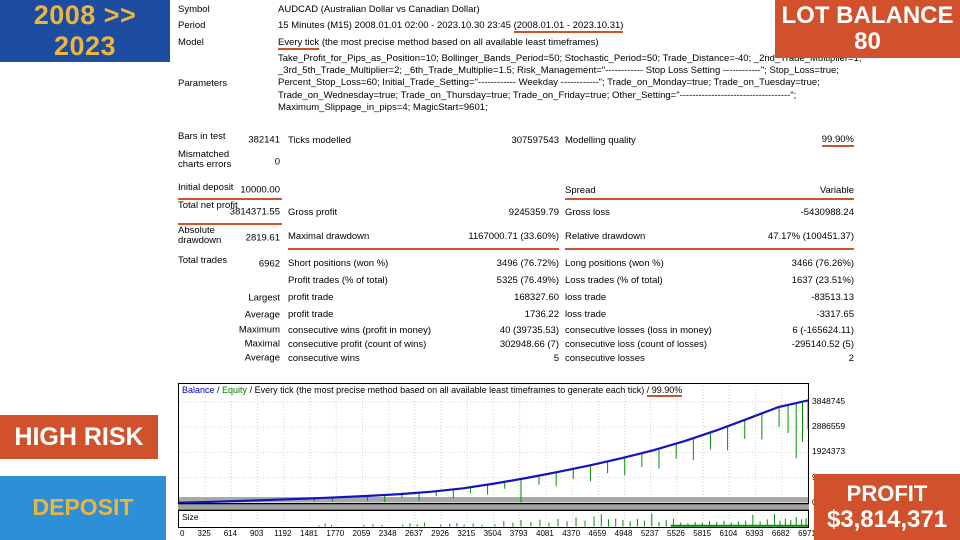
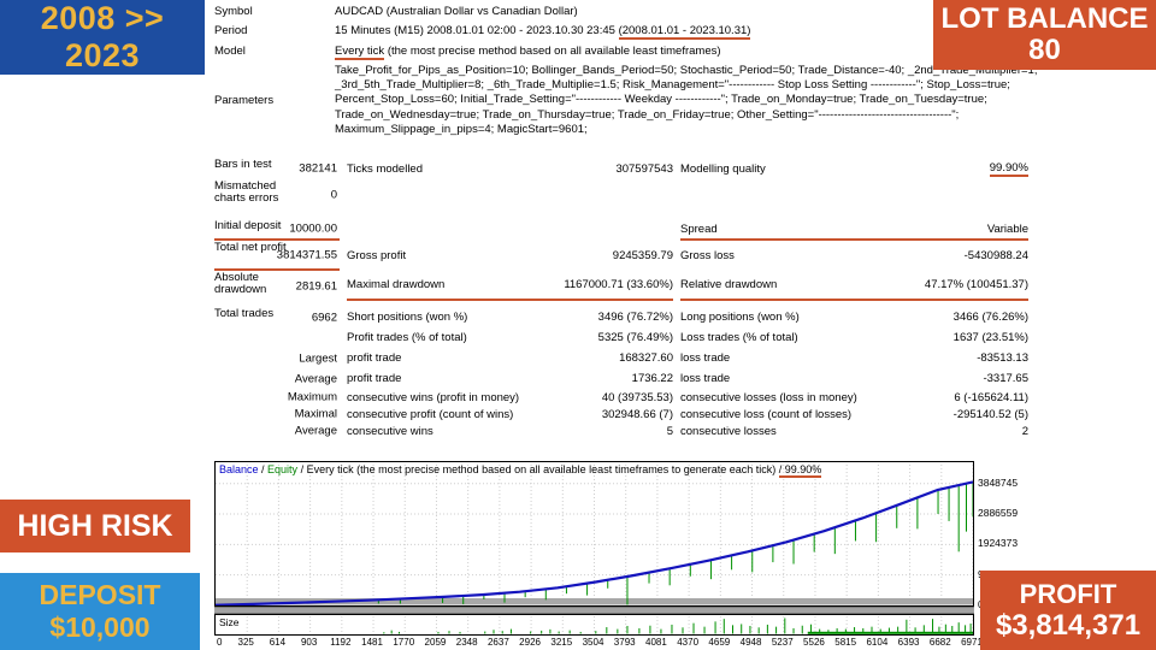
  Symbol
  AUDCAD (Australian Dollar vs Canadian Dollar)
  Period
  15 Minutes (M15) 2008.01.01 02:00 - 2023.10.30 23:45 (2008.01.01 - 2023.10.31)
  Model
  Every tick (the most precise method based on all available least timeframes)
  Parameters
  Take_Profit_for_Pips_as_Position=10; Bollinger_Bands_Period=50; Stochastic_Period=50; Trade_Distance=-40; _2nd_Trade_Multiplier=1;
- _3rd_5th_Trade_Multiplier=2; _6th_Trade_Multiplie=1.5; Risk_Management="------------ Stop Loss Setting ------------"; Stop_Loss=true;
+ _3rd_5th_Trade_Multiplier=8; _6th_Trade_Multiplie=1.5; Risk_Management="------------ Stop Loss Setting ------------"; Stop_Loss=true;
  Percent_Stop_Loss=60; Initial_Trade_Setting="------------ Weekday ------------"; Trade_on_Monday=true; Trade_on_Tuesday=true;
  Trade_on_Wednesday=true; Trade_on_Thursday=true; Trade_on_Friday=true; Other_Setting="-----------------------------------";
  Maximum_Slippage_in_pips=4; MagicStart=9601;
  Bars in test
  382141
  Ticks modelled
  307597543
  Modelling quality
  99.90%
  Mismatched charts errors
  0
  Initial deposit
  10000.00
  Spread
  Variable
  Total net profit
  3814371.55
  Gross profit
  9245359.79
  Gross loss
  -5430988.24
  Absolute drawdown
  2819.61
  Maximal drawdown
  1167000.71 (33.60%)
  Relative drawdown
  47.17% (100451.37)
  Total trades
  6962
  Short positions (won %)
  3496 (76.72%)
  Long positions (won %)
  3466 (76.26%)
  Profit trades (% of total)
  5325 (76.49%)
  Loss trades (% of total)
  1637 (23.51%)
  Largest
  profit trade
  168327.60
  loss trade
  -83513.13
  Average
  profit trade
  1736.22
  loss trade
  -3317.65
  Maximum
  consecutive wins (profit in money)
  40 (39735.53)
  consecutive losses (loss in money)
  6 (-165624.11)
  Maximal
  consecutive profit (count of wins)
  302948.66 (7)
  consecutive loss (count of losses)
  -295140.52 (5)
  Average
  consecutive wins
  5
  consecutive losses
  2
  Balance / Equity / Every tick (the most precise method based on all available least timeframes to generate each tick) / 99.90%
  Size
  3848745
  2886559
  1924373
  0
  325
  614
  903
  1192
  1481
  1770
  2059
  2348
  2637
  2926
  3215
  3504
  3793
  4081
  4370
  4659
  4948
  5237
  5526
  5815
  6104
  6393
  6682
  697
  2008 >> 2023
  LOT BALANCE
  80
  HIGH RISK
  DEPOSIT
+ $10,000
  PROFIT
  $3,814,371
